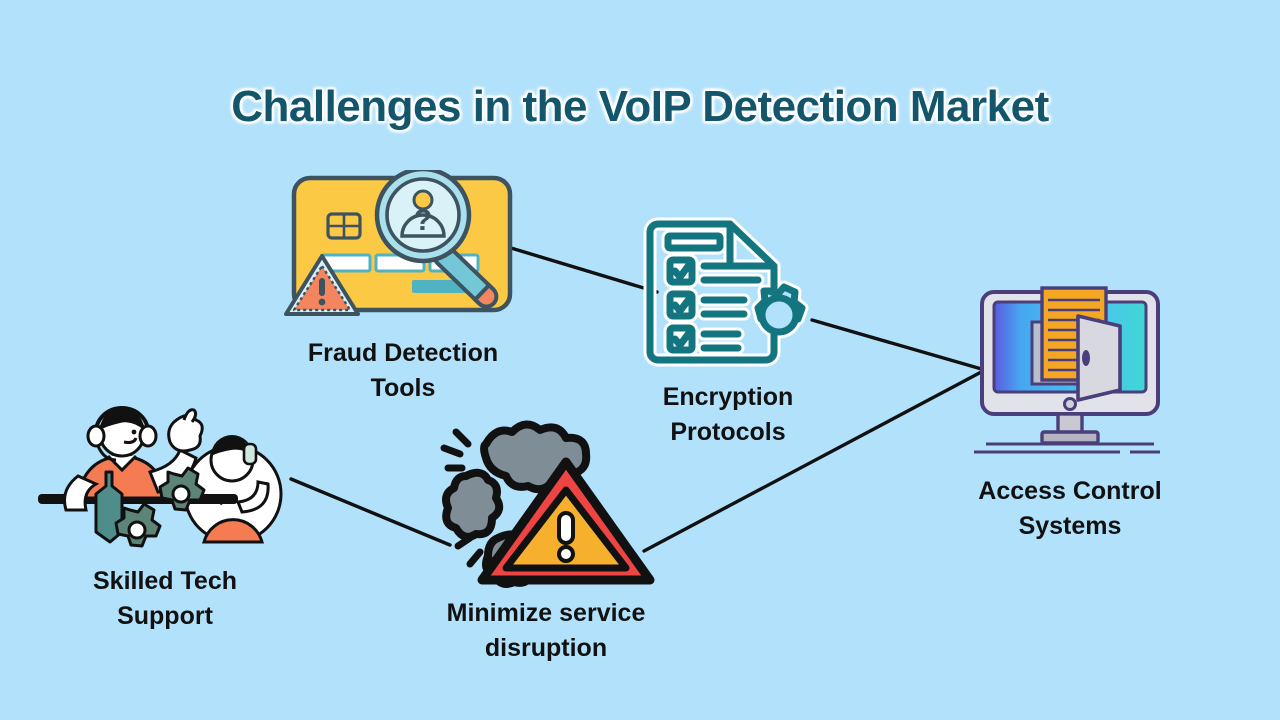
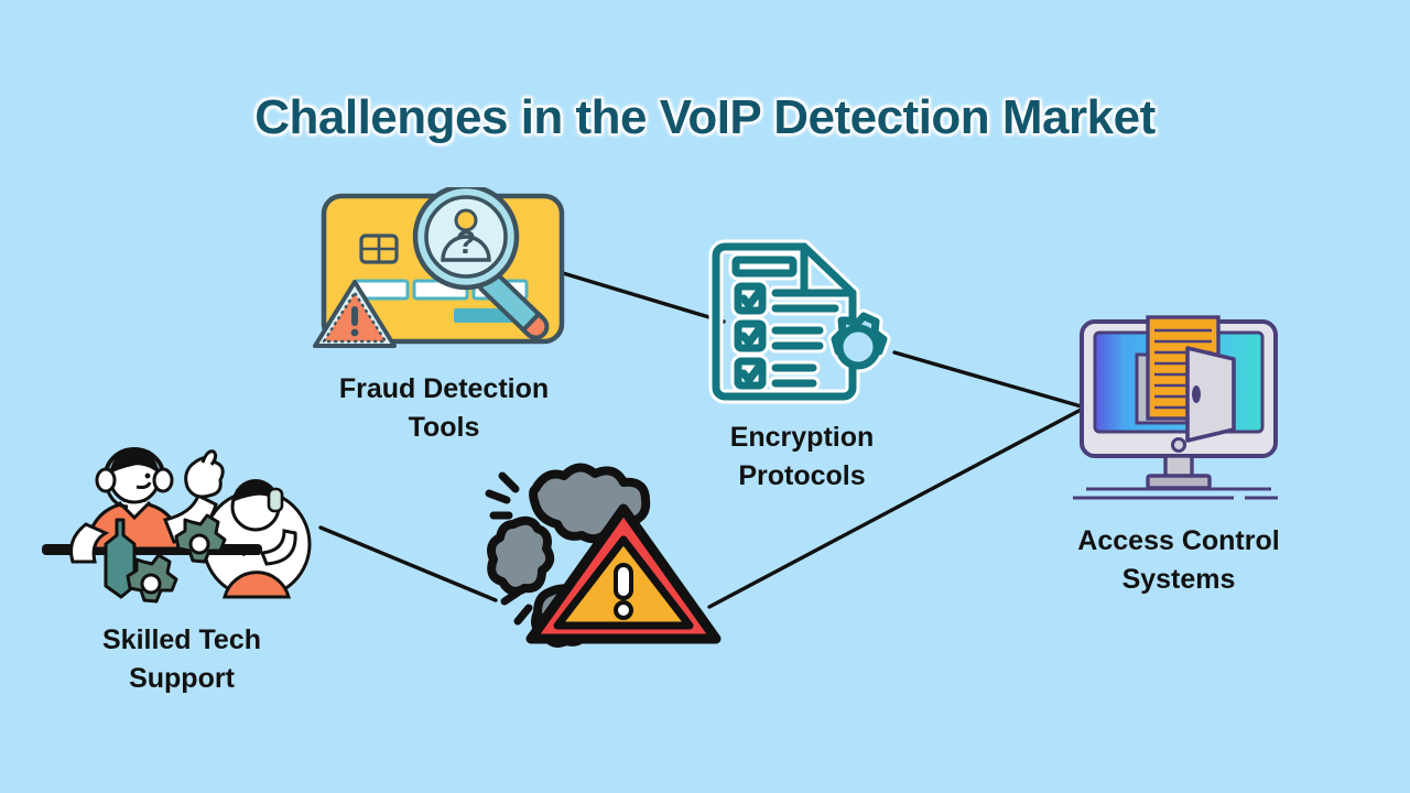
  Challenges in the VoIP Detection Market
  ?
  Fraud Detection
  Tools
  Encryption
  Protocols
  Access Control
  Systems
- Minimize service
- disruption
  Skilled Tech
  Support
